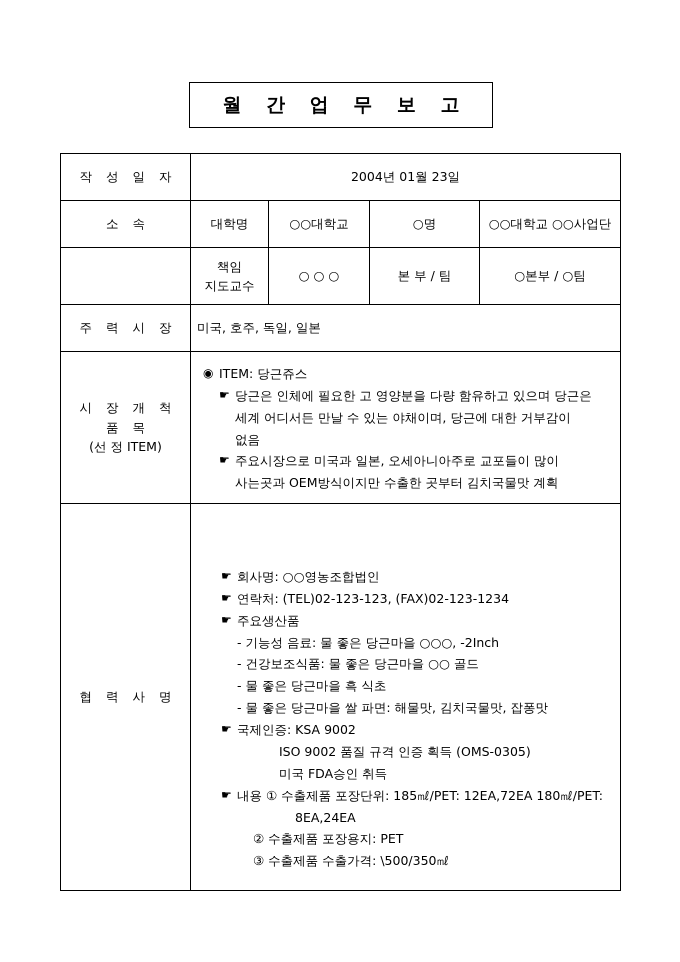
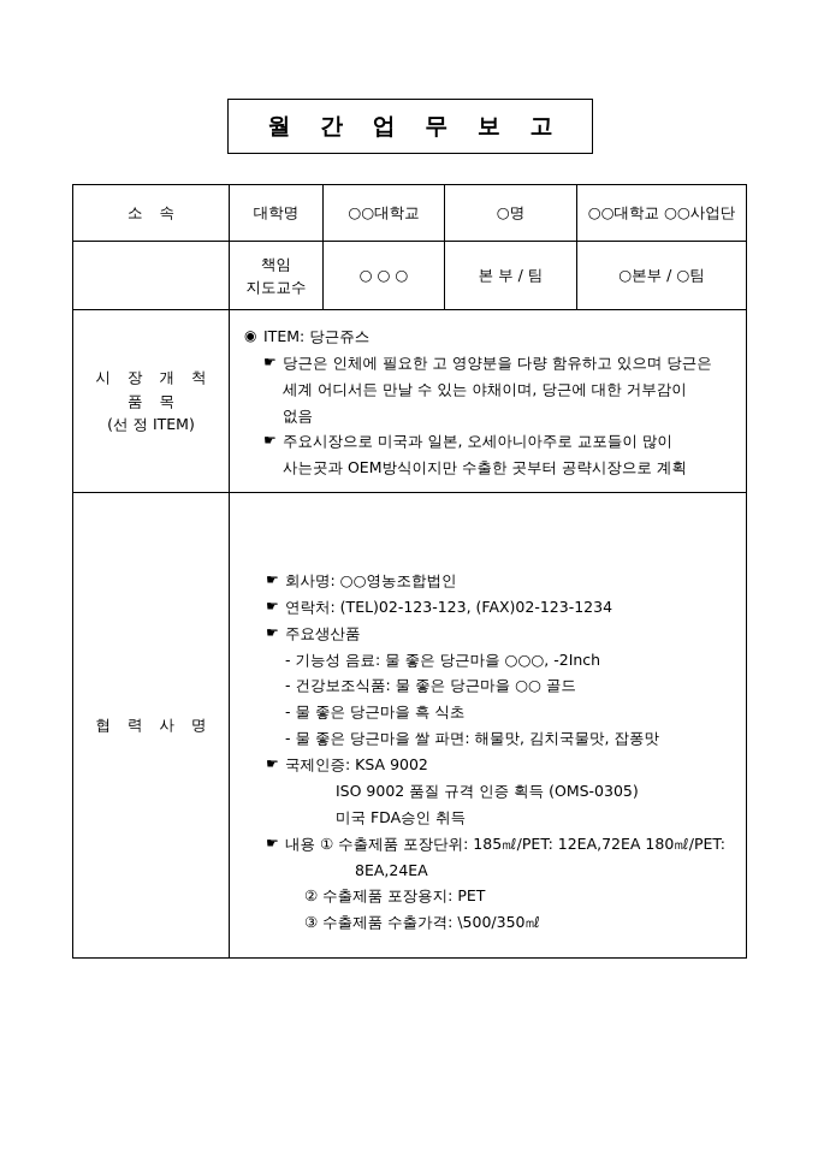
  월 간 업 무 보 고
- 작 성 일 자	2004년 01월 23일
  소 속	대학명	○○대학교	○명	○○대학교 ○○사업단
  	책임 지도교수	○ ○ ○	본 부 / 팀	○본부 / ○팀
- 주 력 시 장	미국, 호주, 독일, 일본
- 시 장 개 척 품 목 (선 정 ITEM)	◉ ITEM: 당근쥬스 ☛ 당근은 인체에 필요한 고 영양분을 다량 함유하고 있으며 당근은 세계 어디서든 만날 수 있는 야채이며, 당근에 대한 거부감이 없음 ☛ 주요시장으로 미국과 일본, 오세아니아주로 교포들이 많이 사는곳과 OEM방식이지만 수출한 곳부터 김치국물맛 계획
+ 시 장 개 척 품 목 (선 정 ITEM)	◉ ITEM: 당근쥬스 ☛ 당근은 인체에 필요한 고 영양분을 다량 함유하고 있으며 당근은 세계 어디서든 만날 수 있는 야채이며, 당근에 대한 거부감이 없음 ☛ 주요시장으로 미국과 일본, 오세아니아주로 교포들이 많이 사는곳과 OEM방식이지만 수출한 곳부터 공략시장으로 계획
  협 력 사 명	☛ 회사명: ○○영농조합법인 ☛ 연락처: (TEL)02-123-123, (FAX)02-123-1234 ☛ 주요생산품 - 기능성 음료: 물 좋은 당근마을 ○○○, -2Inch - 건강보조식품: 물 좋은 당근마을 ○○ 골드 - 물 좋은 당근마을 흑 식초 - 물 좋은 당근마을 쌀 파면: 해물맛, 김치국물맛, 잡퐁맛 ☛ 국제인증: KSA 9002 ISO 9002 품질 규격 인증 획득 (OMS-0305) 미국 FDA승인 취득 ☛ 내용 ① 수출제품 포장단위: 185㎖/PET: 12EA,72EA 180㎖/PET: 8EA,24EA ② 수출제품 포장용지: PET ③ 수출제품 수출가격: \500/350㎖
